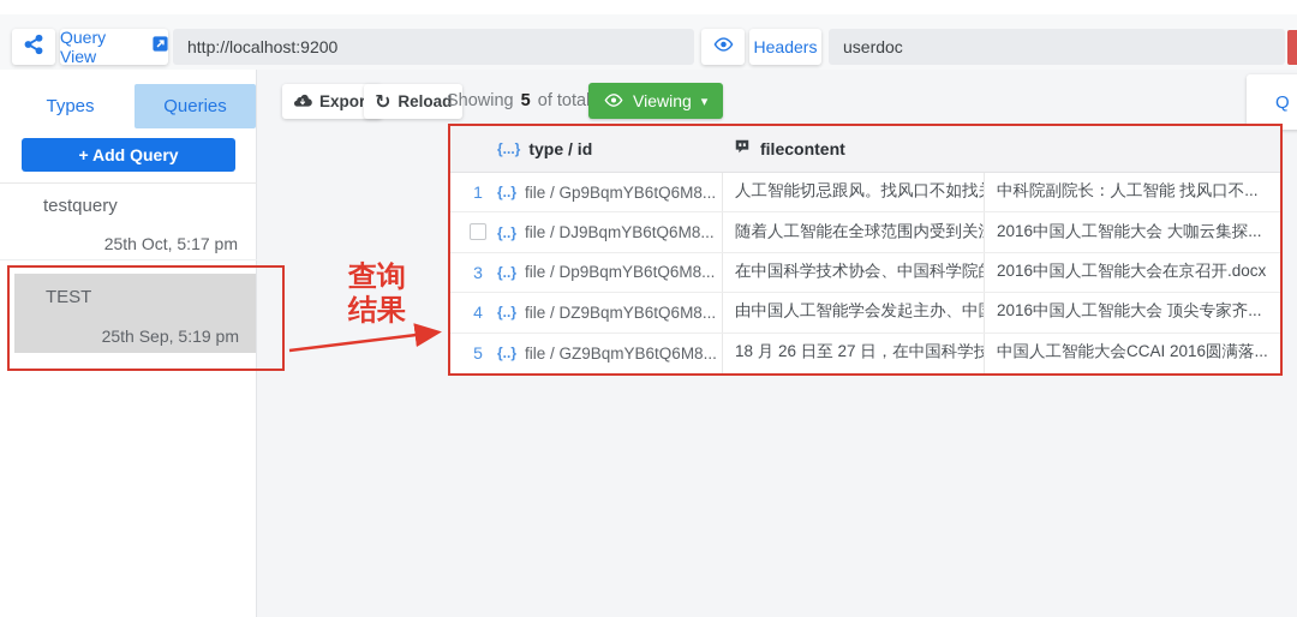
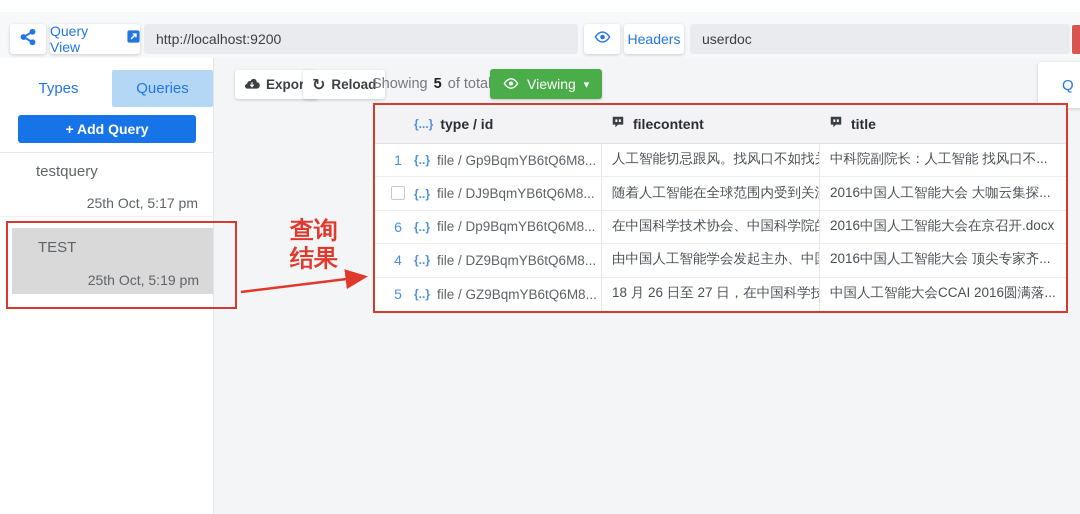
  Query View
  http://localhost:9200
  Headers
  userdoc
  Types
  Queries
  + Add Query
  testquery
  25th Oct, 5:17 pm
  TEST
- 25th Sep, 5:19 pm
+ 25th Oct, 5:19 pm
  Expor
  ↻
  Reload
  Showing 5 of tota
  Viewing
  ▾
  Q
  {...}
  type / id
  filecontent
+ title
  1
  {..}
  file / Gp9BqmYB6tQ6M8...
  人工智能切忌跟风。找风口不如找
  中科院副院长：人工智能 找风口不...
  {..}
  file / DJ9BqmYB6tQ6M8...
  随着人工智能在全球范围内受到关
  2016中国人工智能大会 大咖云集探...
- 3
+ 6
  {..}
  file / Dp9BqmYB6tQ6M8...
  在中国科学技术协会、中国科学院
  2016中国人工智能大会在京召开.docx
  4
  {..}
  file / DZ9BqmYB6tQ6M8...
  由中国人工智能学会发起主办、中
  2016中国人工智能大会 顶尖专家齐...
  5
  {..}
  file / GZ9BqmYB6tQ6M8...
  18 月 26 日至 27 日，在中国科学技
  中国人工智能大会CCAI 2016圆满落...
  查询
  结果
